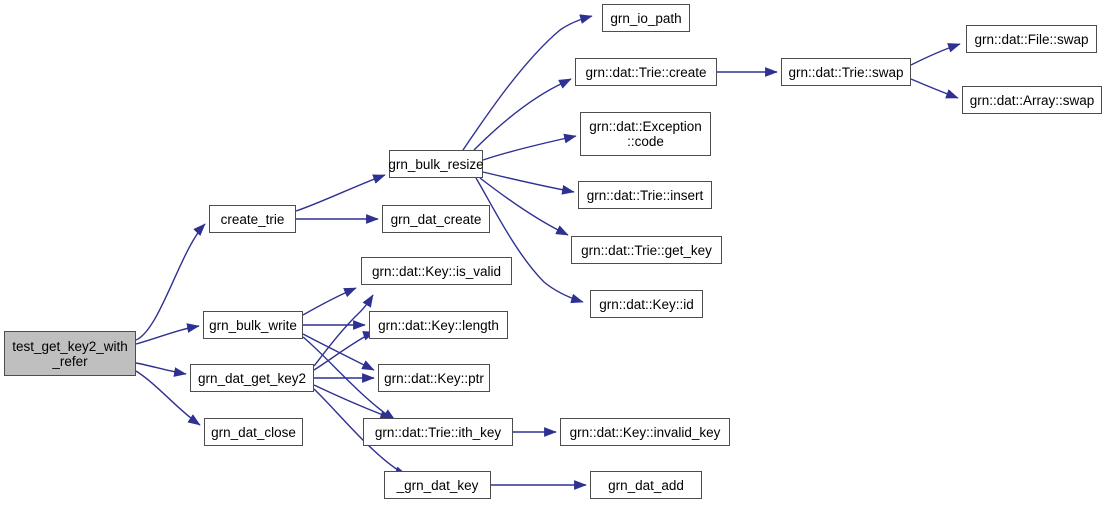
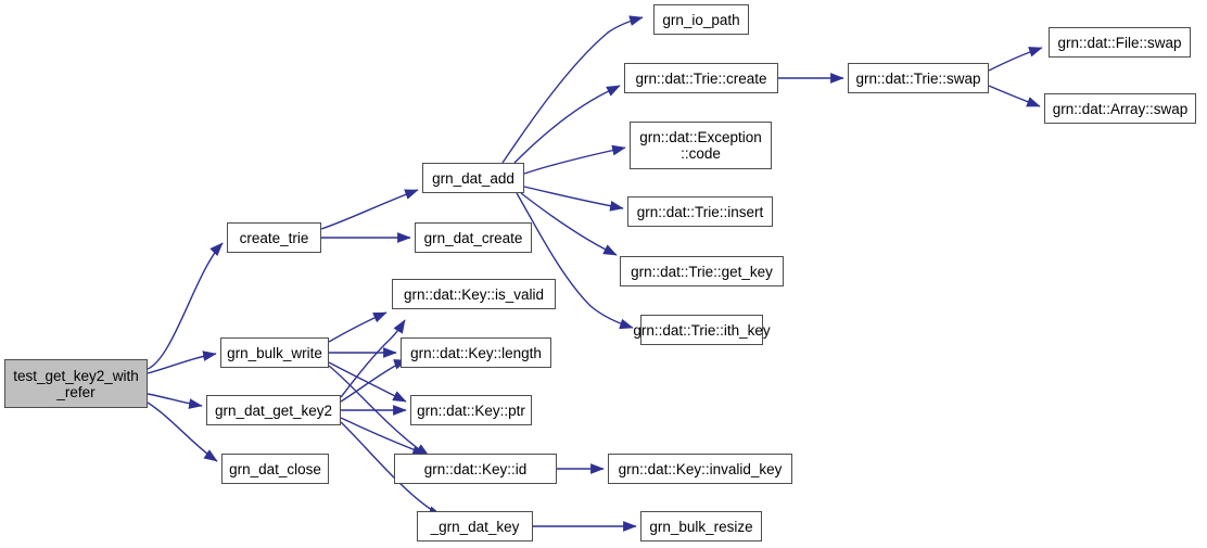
  test_get_key2_with
  _refer
  create_trie
  grn_bulk_write
  grn_dat_get_key2
  grn_dat_close
- grn_bulk_resize
+ grn_dat_add
  grn_dat_create
  grn::dat::Key::is_valid
  grn::dat::Key::length
  grn::dat::Key::ptr
- grn::dat::Trie::ith_key
+ grn::dat::Key::id
  _grn_dat_key
  grn_io_path
  grn::dat::Trie::create
  grn::dat::Exception
  ::code
  grn::dat::Trie::insert
  grn::dat::Trie::get_key
- grn::dat::Key::id
+ grn::dat::Trie::ith_key
  grn::dat::Key::invalid_key
- grn_dat_add
+ grn_bulk_resize
  grn::dat::Trie::swap
  grn::dat::File::swap
  grn::dat::Array::swap
